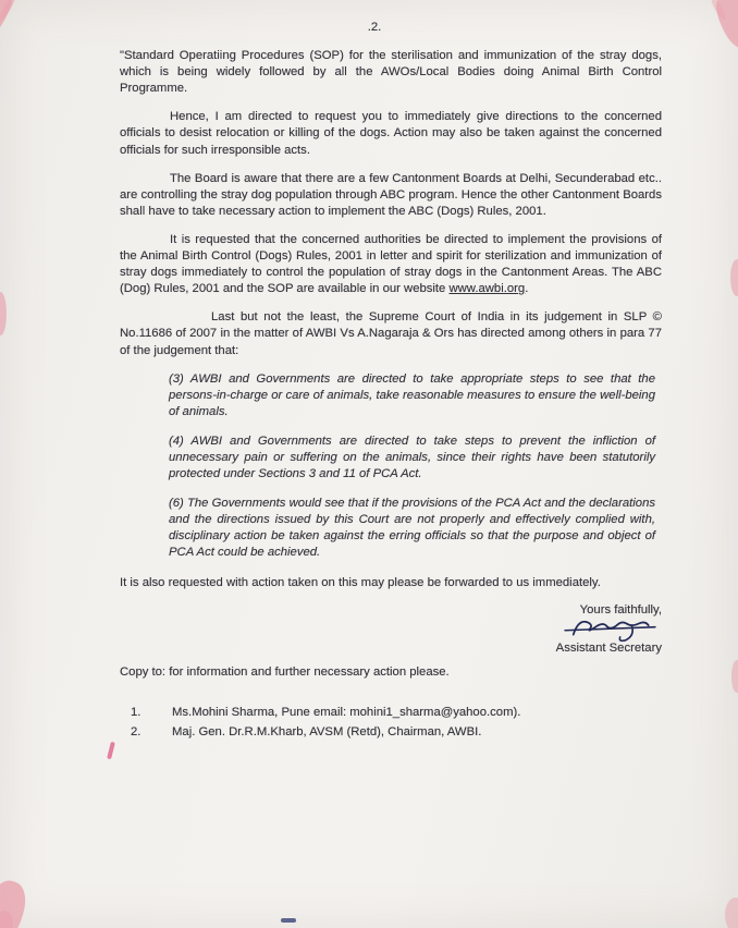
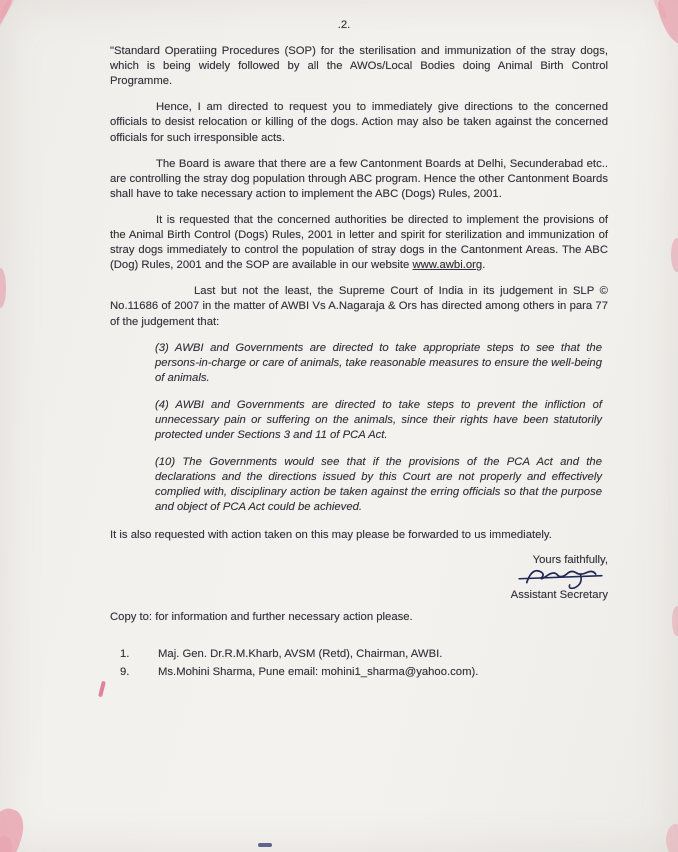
  .2.
  "Standard Operatiing Procedures (SOP) for the sterilisation and immunization of the stray dogs, which is being widely followed by all the AWOs/Local Bodies doing Animal Birth Control Programme.
  Hence, I am directed to request you to immediately give directions to the concerned officials to desist relocation or killing of the dogs. Action may also be taken against the concerned officials for such irresponsible acts.
  The Board is aware that there are a few Cantonment Boards at Delhi, Secunderabad etc.. are controlling the stray dog population through ABC program. Hence the other Cantonment Boards shall have to take necessary action to implement the ABC (Dogs) Rules, 2001.
  It is requested that the concerned authorities be directed to implement the provisions of the Animal Birth Control (Dogs) Rules, 2001 in letter and spirit for sterilization and immunization of stray dogs immediately to control the population of stray dogs in the Cantonment Areas. The ABC (Dog) Rules, 2001 and the SOP are available in our website www.awbi.org.
  Last but not the least, the Supreme Court of India in its judgement in SLP © No.11686 of 2007 in the matter of AWBI Vs A.Nagaraja & Ors has directed among others in para 77 of the judgement that:
  (3) AWBI and Governments are directed to take appropriate steps to see that the persons-in-charge or care of animals, take reasonable measures to ensure the well-being of animals.
  (4) AWBI and Governments are directed to take steps to prevent the infliction of unnecessary pain or suffering on the animals, since their rights have been statutorily protected under Sections 3 and 11 of PCA Act.
- (6) The Governments would see that if the provisions of the PCA Act and the declarations and the directions issued by this Court are not properly and effectively complied with, disciplinary action be taken against the erring officials so that the purpose and object of PCA Act could be achieved.
+ (10) The Governments would see that if the provisions of the PCA Act and the declarations and the directions issued by this Court are not properly and effectively complied with, disciplinary action be taken against the erring officials so that the purpose and object of PCA Act could be achieved.
  It is also requested with action taken on this may please be forwarded to us immediately.
  Yours faithfully,
  Assistant Secretary
  Copy to: for information and further necessary action please.
  1.
- Ms.Mohini Sharma, Pune email: mohini1_sharma@yahoo.com).
+ Maj. Gen. Dr.R.M.Kharb, AVSM (Retd), Chairman, AWBI.
- 2.
+ 9.
- Maj. Gen. Dr.R.M.Kharb, AVSM (Retd), Chairman, AWBI.
+ Ms.Mohini Sharma, Pune email: mohini1_sharma@yahoo.com).
